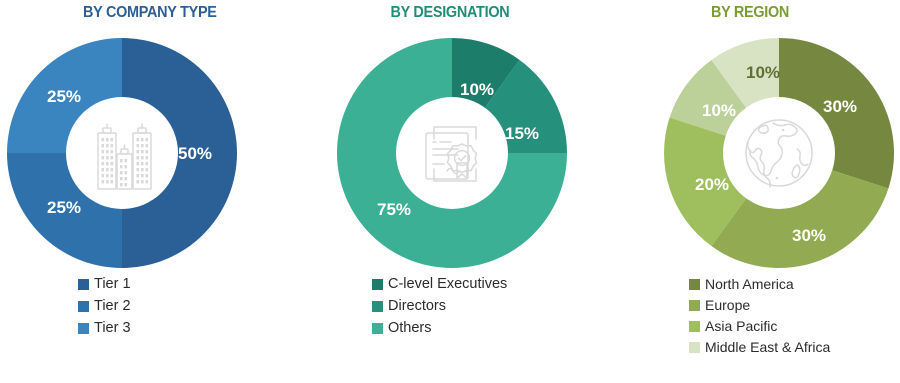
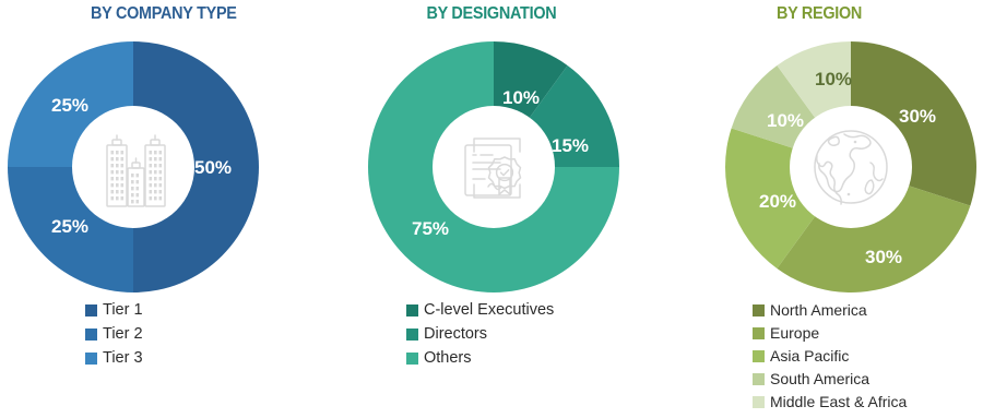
  BY COMPANY TYPE
  50%
  25%
  25%
  Tier 1
  Tier 2
  Tier 3
  BY DESIGNATION
  10%
  15%
  75%
  C-level Executives
  Directors
  Others
  BY REGION
  30%
  30%
  20%
  10%
  10%
  North America
  Europe
  Asia Pacific
+ South America
  Middle East & Africa
